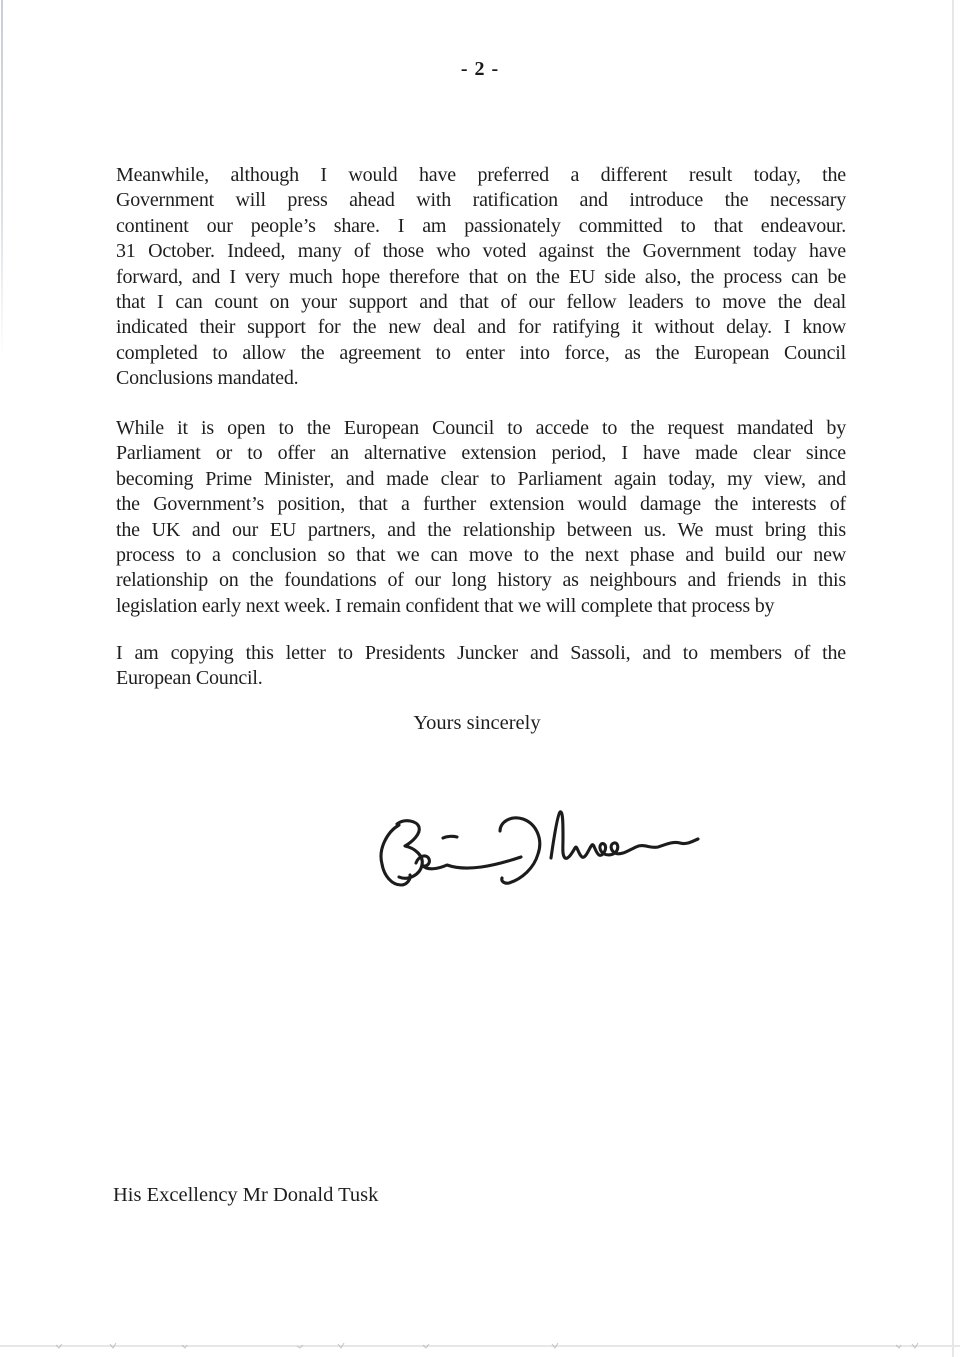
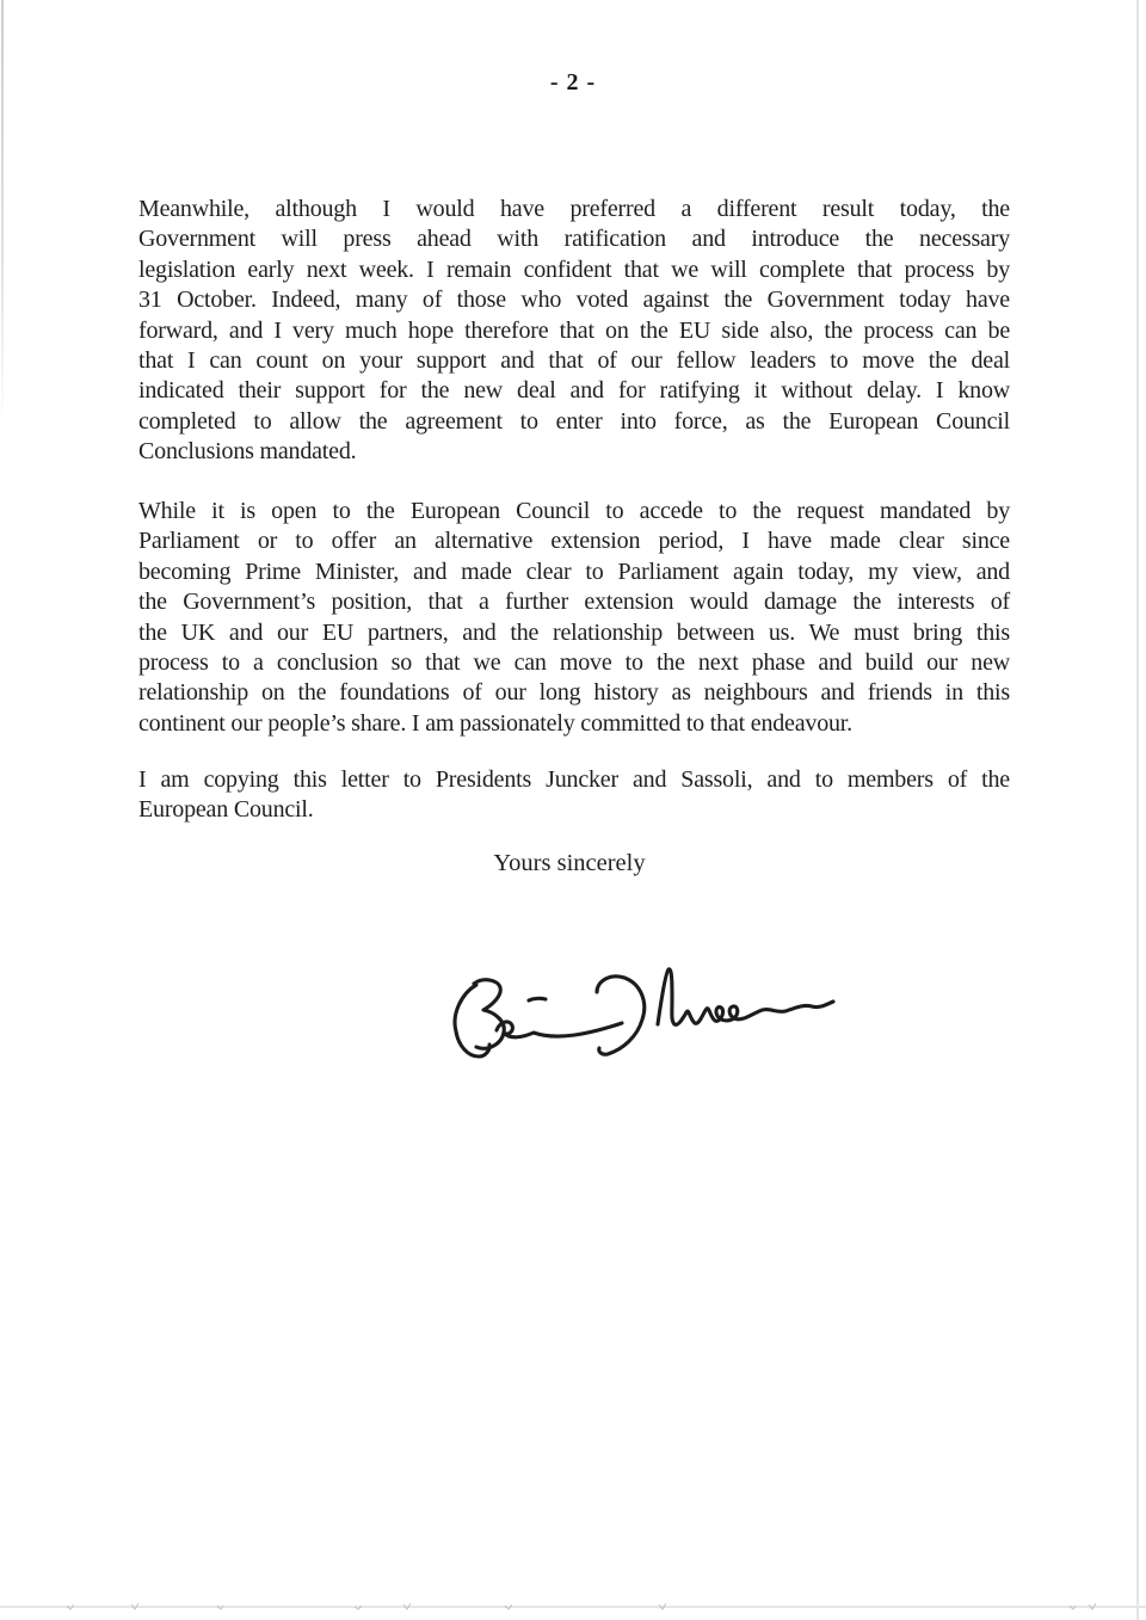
  - 2 -
  Meanwhile, although I would have preferred a different result today, the
  Government will press ahead with ratification and introduce the necessary
- continent our people’s share. I am passionately committed to that endeavour.
+ legislation early next week. I remain confident that we will complete that process by
  31 October. Indeed, many of those who voted against the Government today have
  forward, and I very much hope therefore that on the EU side also, the process can be
  that I can count on your support and that of our fellow leaders to move the deal
  indicated their support for the new deal and for ratifying it without delay. I know
  completed to allow the agreement to enter into force, as the European Council
  Conclusions mandated.
  While it is open to the European Council to accede to the request mandated by
  Parliament or to offer an alternative extension period, I have made clear since
  becoming Prime Minister, and made clear to Parliament again today, my view, and
  the Government’s position, that a further extension would damage the interests of
  the UK and our EU partners, and the relationship between us. We must bring this
  process to a conclusion so that we can move to the next phase and build our new
  relationship on the foundations of our long history as neighbours and friends in this
- legislation early next week. I remain confident that we will complete that process by
+ continent our people’s share. I am passionately committed to that endeavour.
  I am copying this letter to Presidents Juncker and Sassoli, and to members of the
  European Council.
  Yours sincerely
- His Excellency Mr Donald Tusk
